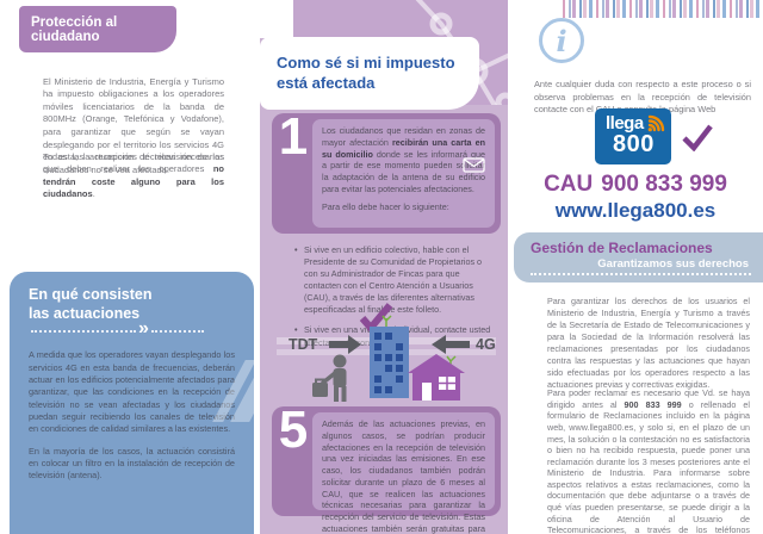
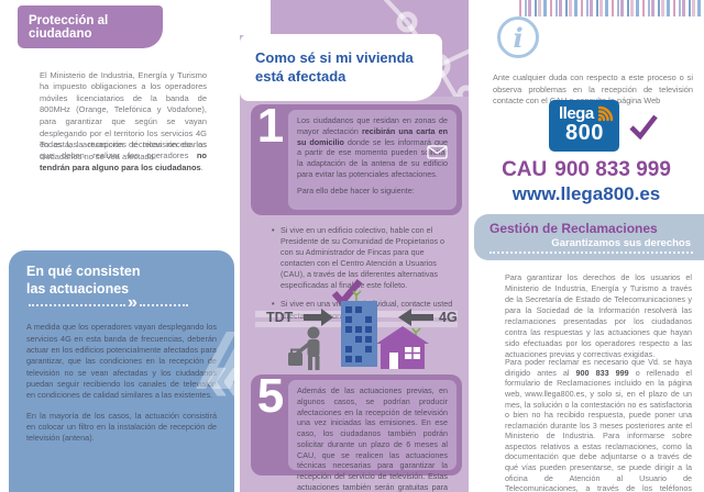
  Protección al ciudadano
  El Ministerio de Industria, Energía y Turismo ha impuesto obligaciones a los operadores móviles licenciatarios de la banda de 800MHz (Orange, Telefónica y Vodafone), para garantizar que según se vayan desplegando por el territorio los servicios 4G en esta, la recepción de televisión de los ciudadanos no se vea afectada.
- Todas las actuaciones técnicas necesarias que deben realizar los operadores no tendrán coste alguno para los ciudadanos.
+ Todas las actuaciones técnicas necesarias que deben realizar los operadores no tendrán para alguno para los ciudadanos.
  En qué consisten
  las actuaciones
  »
  A medida que los operadores vayan desplegando los servicios 4G en esta banda de frecuencias, deberán actuar en los edificios potencialmente afectados para garantizar, que las condiciones en la recepción de televisión no se vean afectadas y los ciudadanos puedan seguir recibiendo los canales de televisión en condiciones de calidad similares a las existentes.
  En la mayoría de los casos, la actuación consistirá en colocar un filtro en la instalación de recepción de televisión (antena).
+ «
- Como sé si mi impuesto
+ Como sé si mi vivienda
  está afectada
  1
  Los ciudadanos que residan en zonas de mayor afectación recibirán una carta en su domicilio donde se les informará que a partir de ese momento pueden solicta la adaptación de la antena de su edificio para evitar las potenciales afectaciones.
  Para ello debe hacer lo siguiente:
  •
  Si vive en un edificio colectivo, hable con el Presidente de su Comunidad de Propietarios o con su Administrador de Fincas para que contacten con el Centro Atención a Usuarios (CAU), a través de las diferentes alternativas especificadas al finae este folleto.
  •
  TDT
  4G
  5
  Además de las actuaciones previas, en algunos casos, se podrían producir afectaciones en la recepción de televisión una vez iniciadas las emisiones. En ese caso, los ciudadanos también podrán solicitar durante un plazo de 6 meses al CAU, que se realicen las actuaciones técnicas necesarias para garantizar la recepción del servicio de televisión. Estas actuaciones también serán gratuitas para
  i
  Ante cualquier duda con respecto a este proceso o si observa problemas en la recepción de televisión contacte con el página Web
  llega
  800
  CAU 900 833 999
  www.llega800.es
  Gestión de Reclamaciones
  Garantizamos sus derechos
  Para garantizar los derechos de los usuarios el Ministerio de Industria, Energía y Turismo a través de la Secretaría de Estado de Telecomunicaciones y para la Sociedad de la Información resolverá las reclamaciones presentadas por los ciudadanos contra las respuestas y las actuaciones que hayan sido efectuadas por los operadores respecto a las actuaciones previas y correctivas exigidas.
  Para poder reclamar es necesario que Vd. se haya dirigido antes al 900 833 999 o rellenado el formulario de Reclamaciones incluido en la página web, www.llega800.es, y solo si, en el plazo de un mes, la solución o la contestación no es satisfactoria o bien no ha recibido respuesta, puede poner una reclamación durante los 3 meses posteriores ante el Ministerio de Industria. Para informarse sobre aspectos relativos a estas reclamaciones, como la documentación que debe adjuntarse o a través de qué vías pueden presentarse, se puede dirigir a la oficina de Atención al Usuario de Telecomunicaciones, a través de los teléfonos
